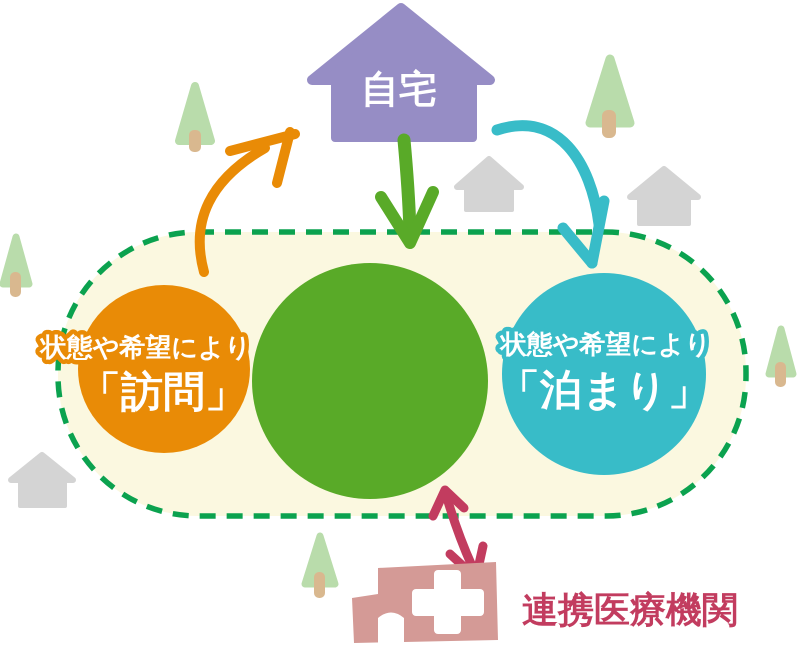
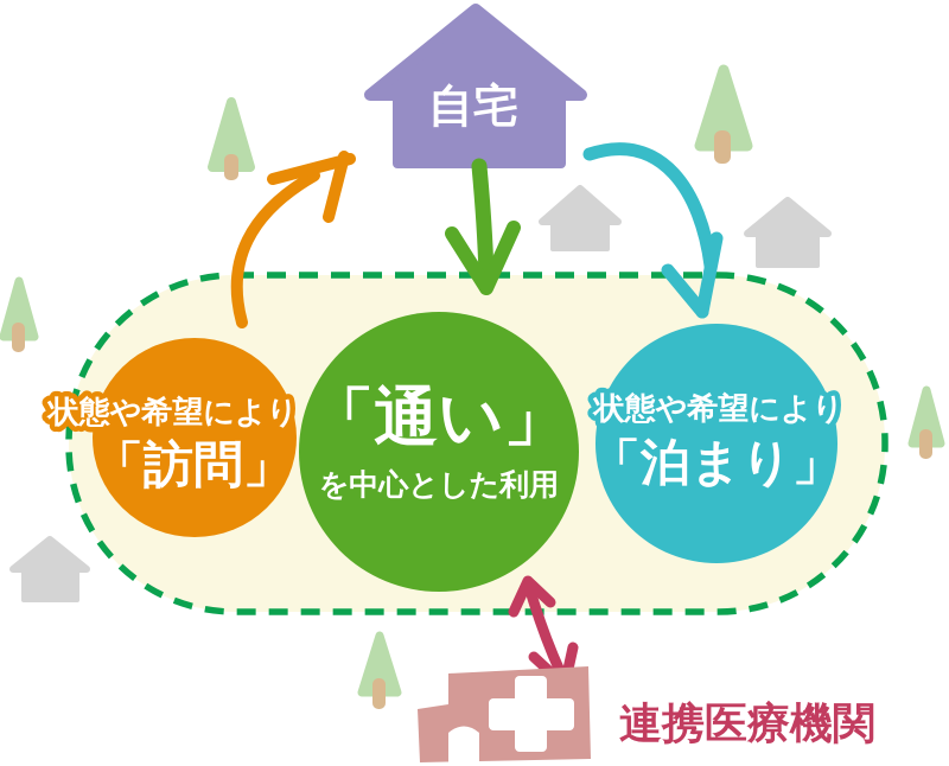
  自宅
  状態や希望により
  「訪問」
+ 「通い」
+ を中心とした利用
  状態や希望により
  「泊まり」
  連携医療機関
